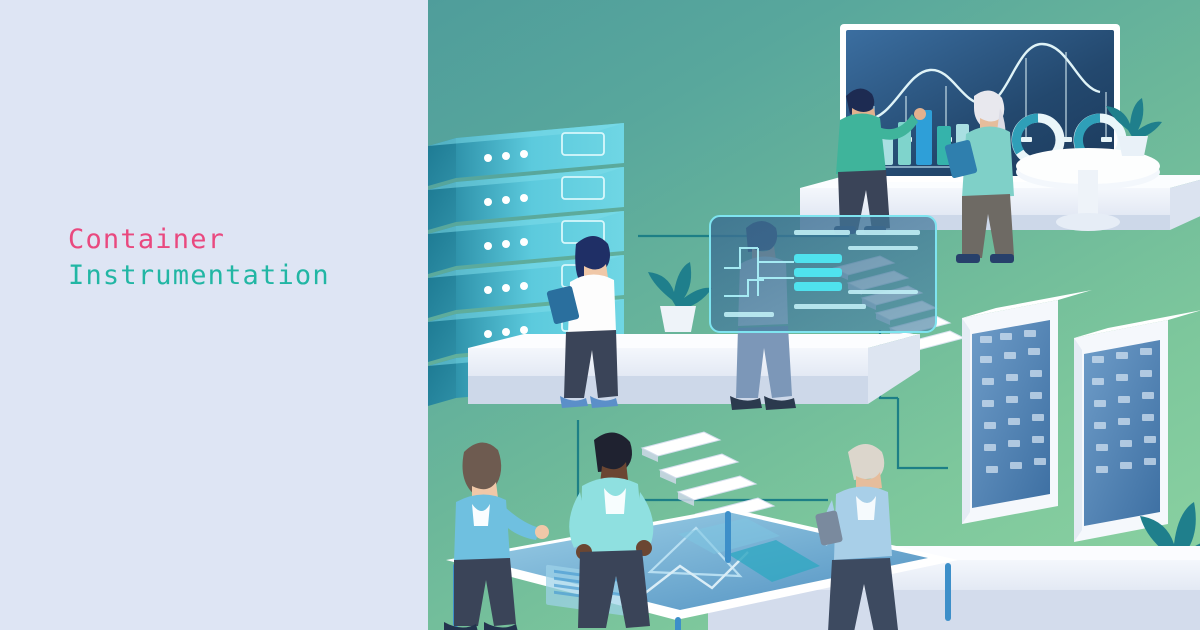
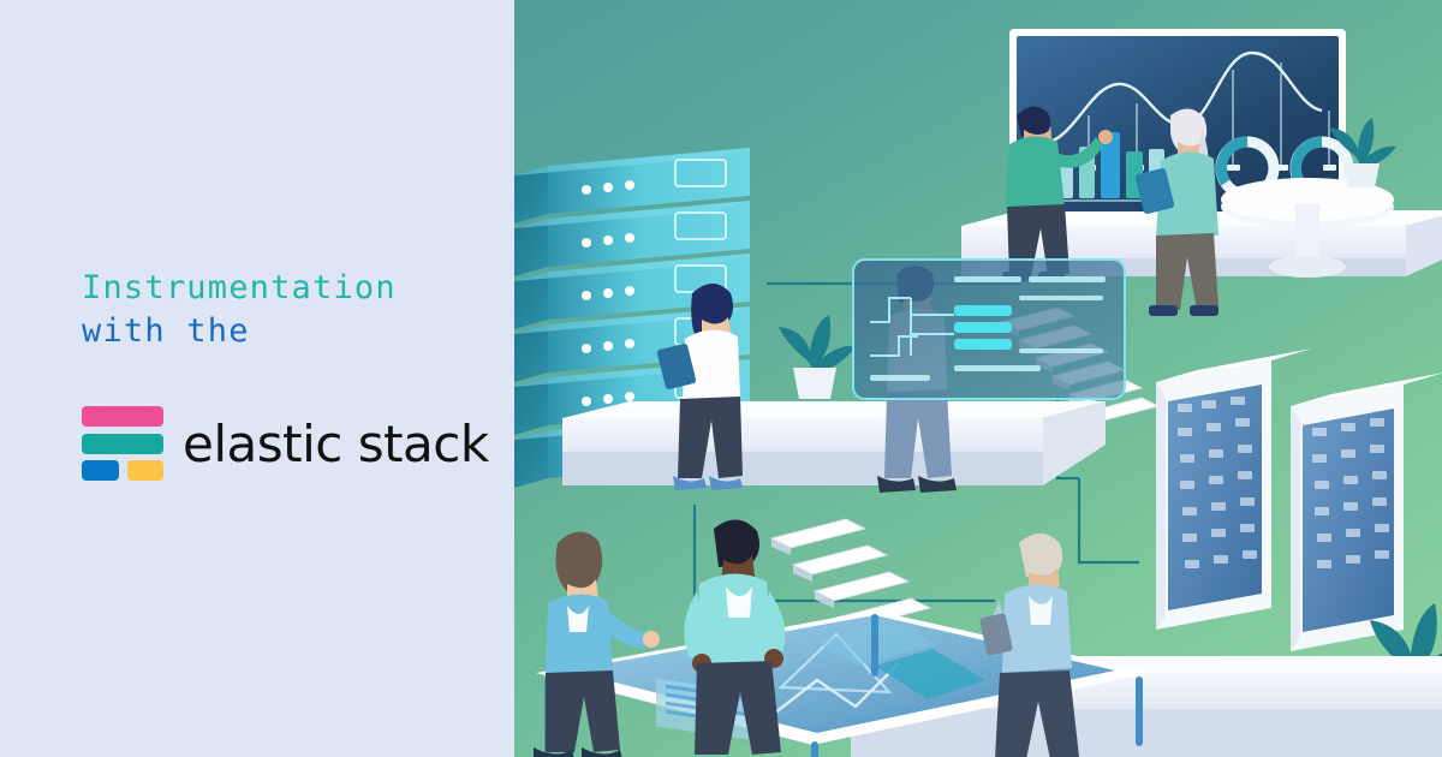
- Container
  Instrumentation
+ with the
+ elastic stack
